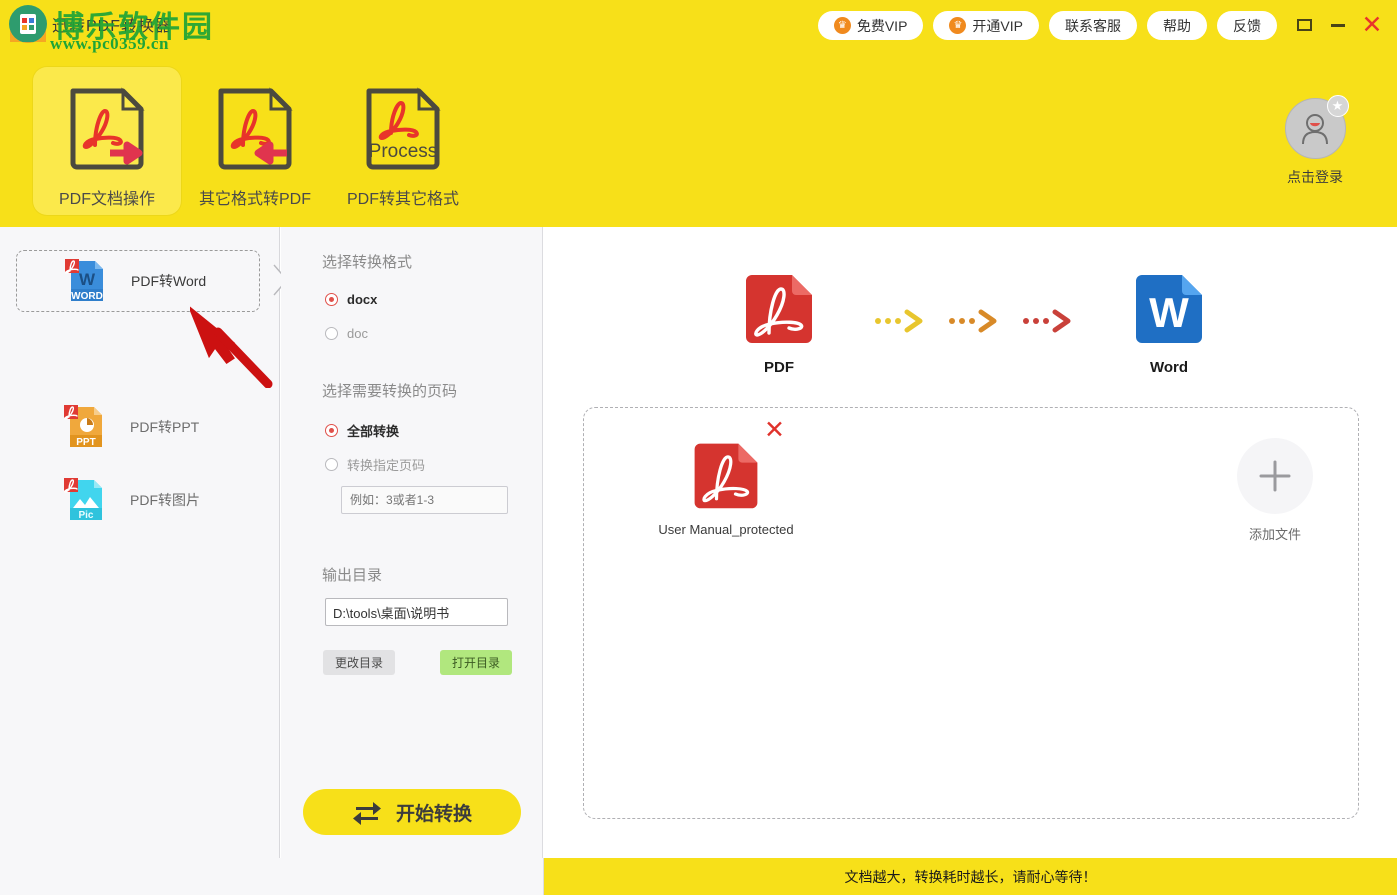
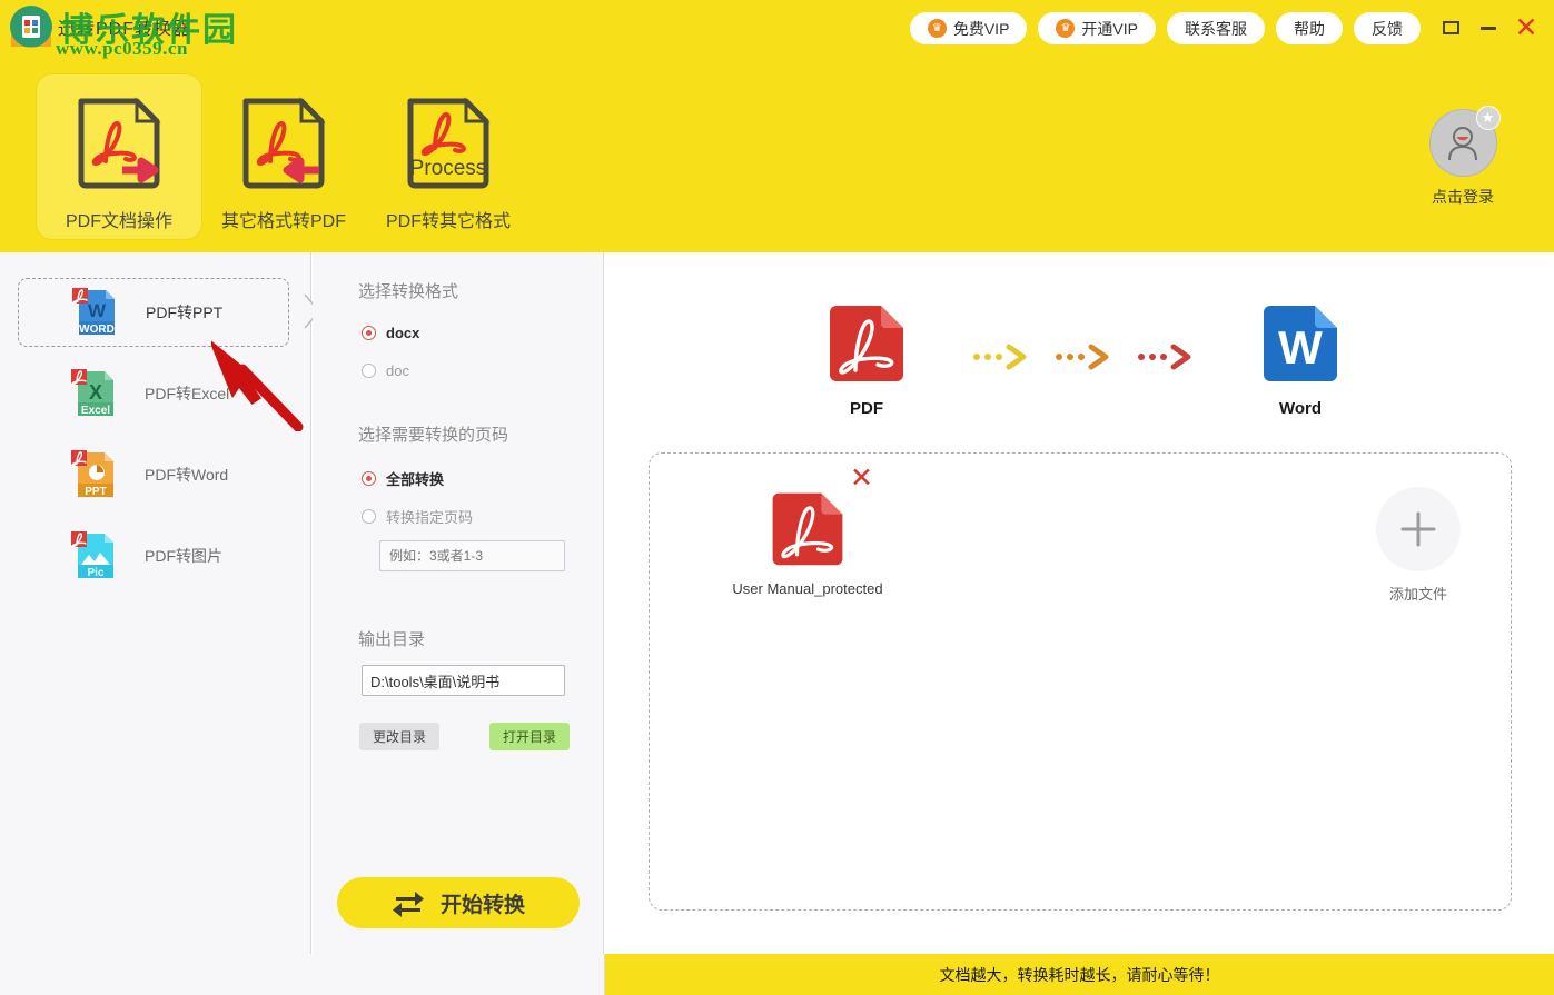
  迅转PDF转换器
  博乐软件园
  www.pc0359.cn
  ♛
  免费VIP
  ♛
  开通VIP
  联系客服
  帮助
  反馈
  ✕
  PDF文档操作
  其它格式转PDF
  Process
  PDF转其它格式
  ★
  点击登录
  W
  WORD
- PDF转Word
+ PDF转PPT
+ X
+ Excel
+ PDF转Excel
  PPT
- PDF转PPT
+ PDF转Word
  Pic
  PDF转图片
  选择转换格式
  docx
  doc
  选择需要转换的页码
  全部转换
  转换指定页码
  例如：3或者1-3
  输出目录
  D:\tools\桌面\说明书
  更改目录
  打开目录
  开始转换
  PDF
  W
  Word
  User Manual_protected
  ✕
  添加文件
  文档越大，转换耗时越长，请耐心等待！
